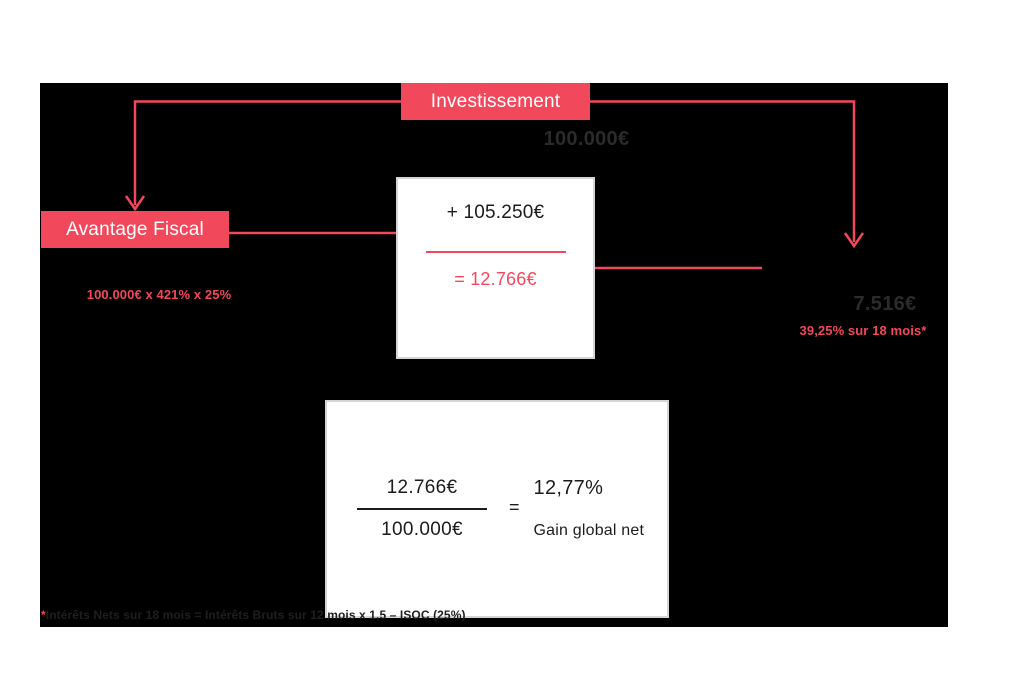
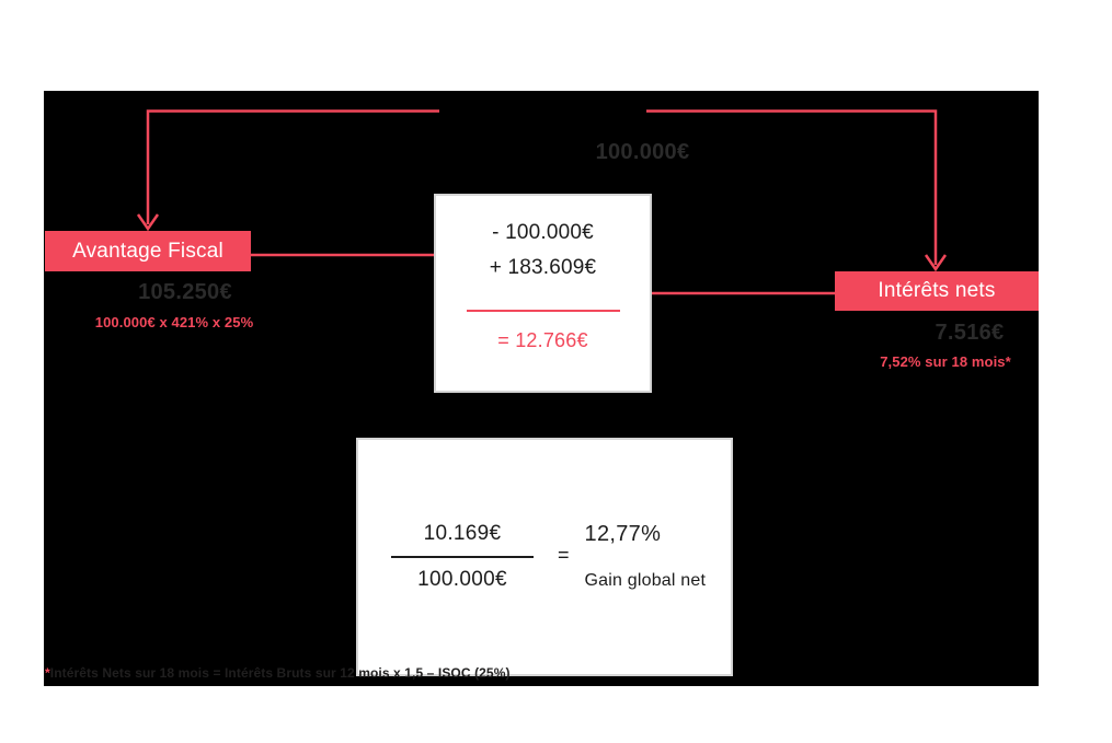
- Investissement
  100.000€
  Avantage Fiscal
+ 105.250€
  100.000€ x 421% x 25%
+ Intérêts nets
  7.516€
- 39,25% sur 18 mois*
+ 7,52% sur 18 mois*
+ - 100.000€
- + 105.250€
+ + 183.609€
  = 12.766€
- 12.766€
+ 10.169€
  100.000€
  =
  12,77%
  Gain global net
  *Intérêts Nets sur 18 mois = Intérêts Bruts sur 12 mois x 1,5 – ISOC (25%)
